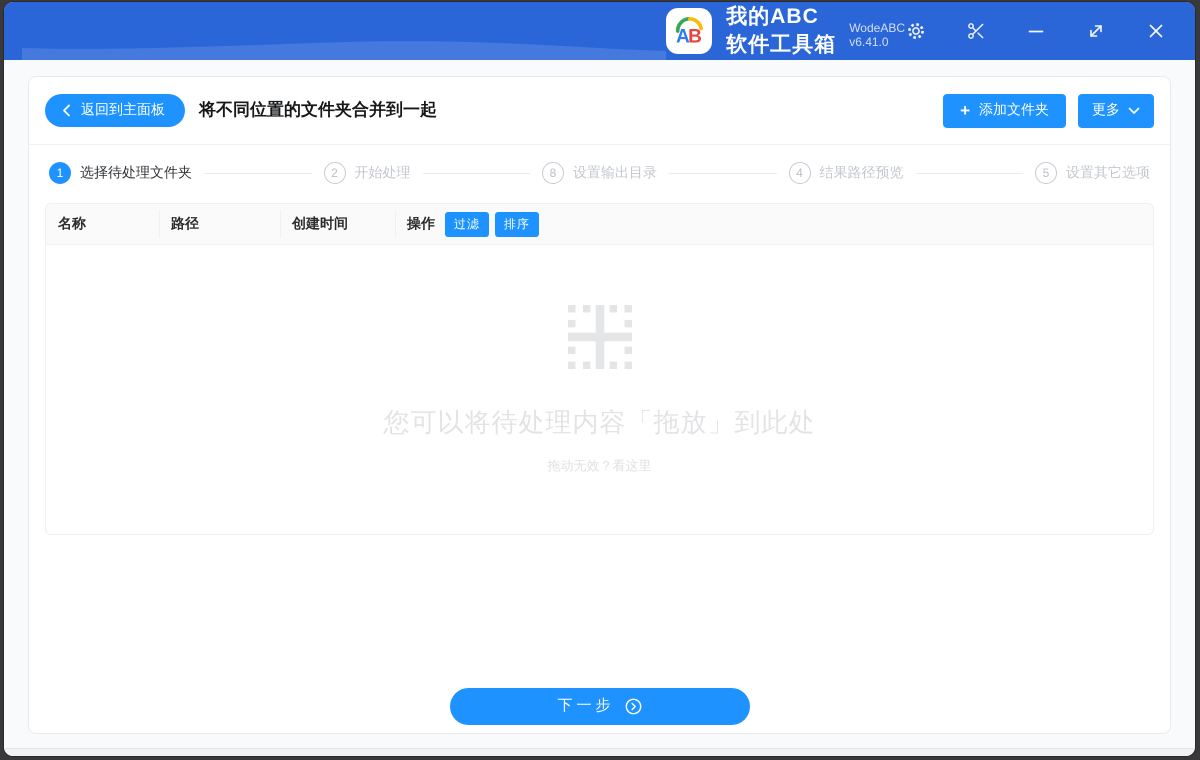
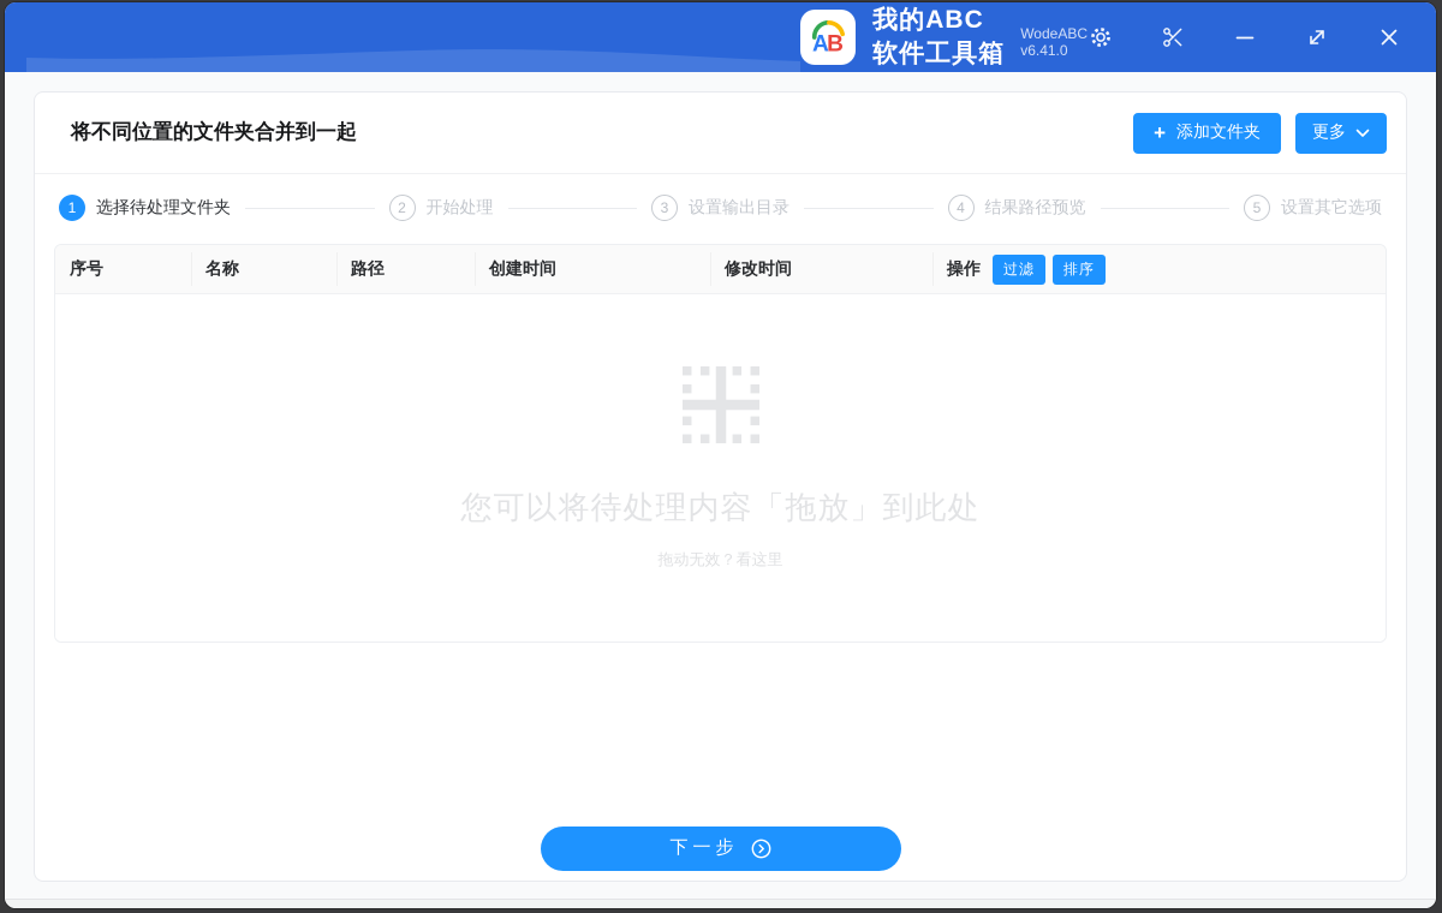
  AB
  我的ABC软件工具箱
  WodeABC v6.41.0
- 返回到主面板
  将不同位置的文件夹合并到一起
  +
  添加文件夹
  更多
  1
  选择待处理文件夹
  2
  开始处理
- 8
+ 3
  设置输出目录
  4
  结果路径预览
  5
  设置其它选项
+ 序号
  名称
  路径
  创建时间
+ 修改时间
  操作
  过滤 排序
  您可以将待处理内容「拖放」到此处
  拖动无效？看这里
  下一步
